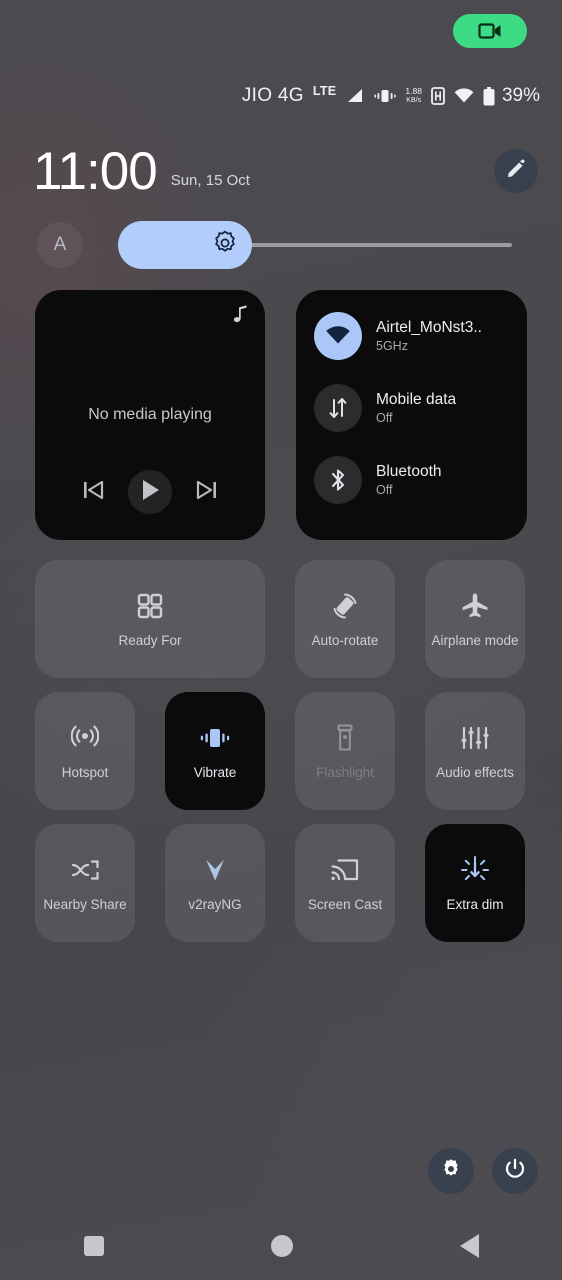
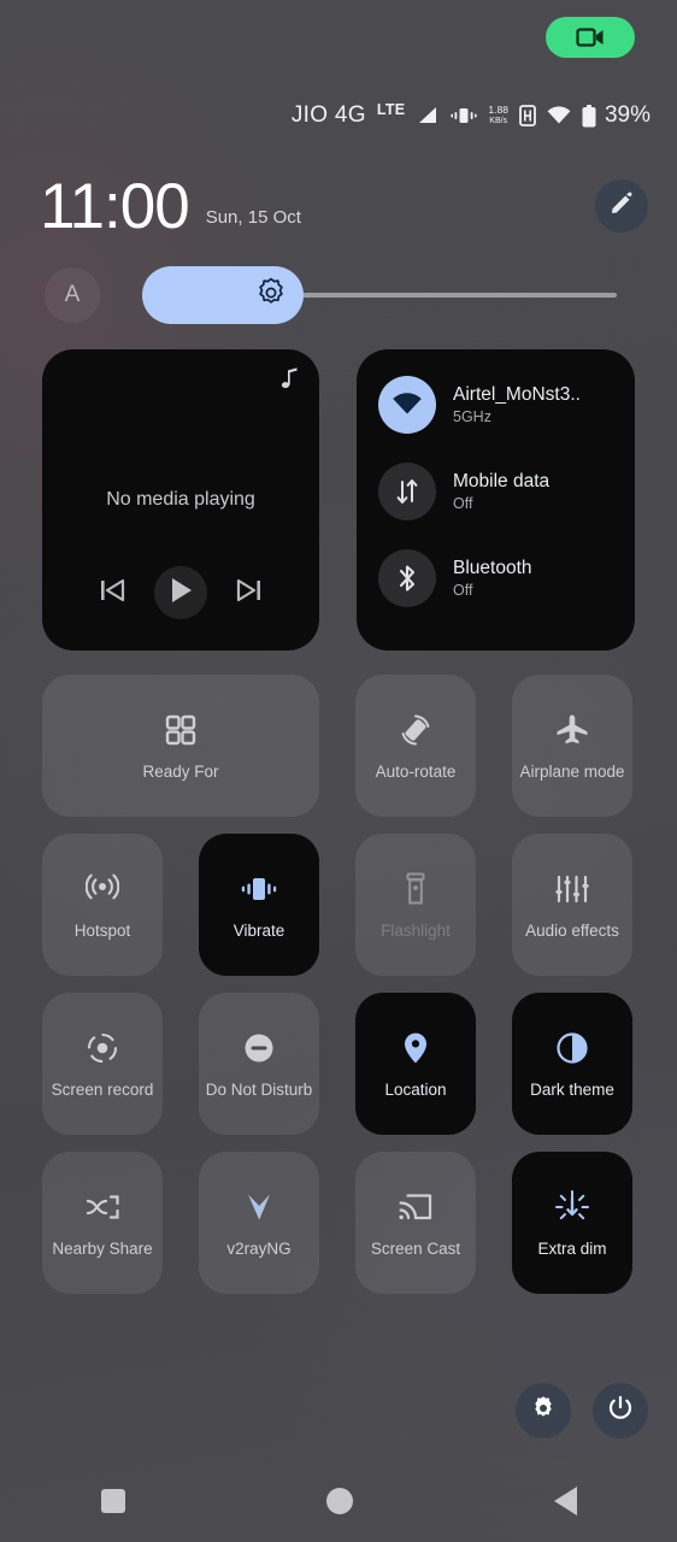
  JIO 4G
  LTE
  1.88
  39%
  11:00
  Sun, 15 Oct
  A
  No media playing
  Airtel_MoNst3..
  5GHz
  Mobile data
  Off
  Bluetooth
  Off
  Ready For
  Auto-rotate
  Airplane mode
  Hotspot
  Vibrate
  Flashlight
  Audio effects
+ Screen record
+ Do Not Disturb
+ Location
+ Dark theme
  Nearby Share
  v2rayNG
  Screen Cast
  Extra dim
